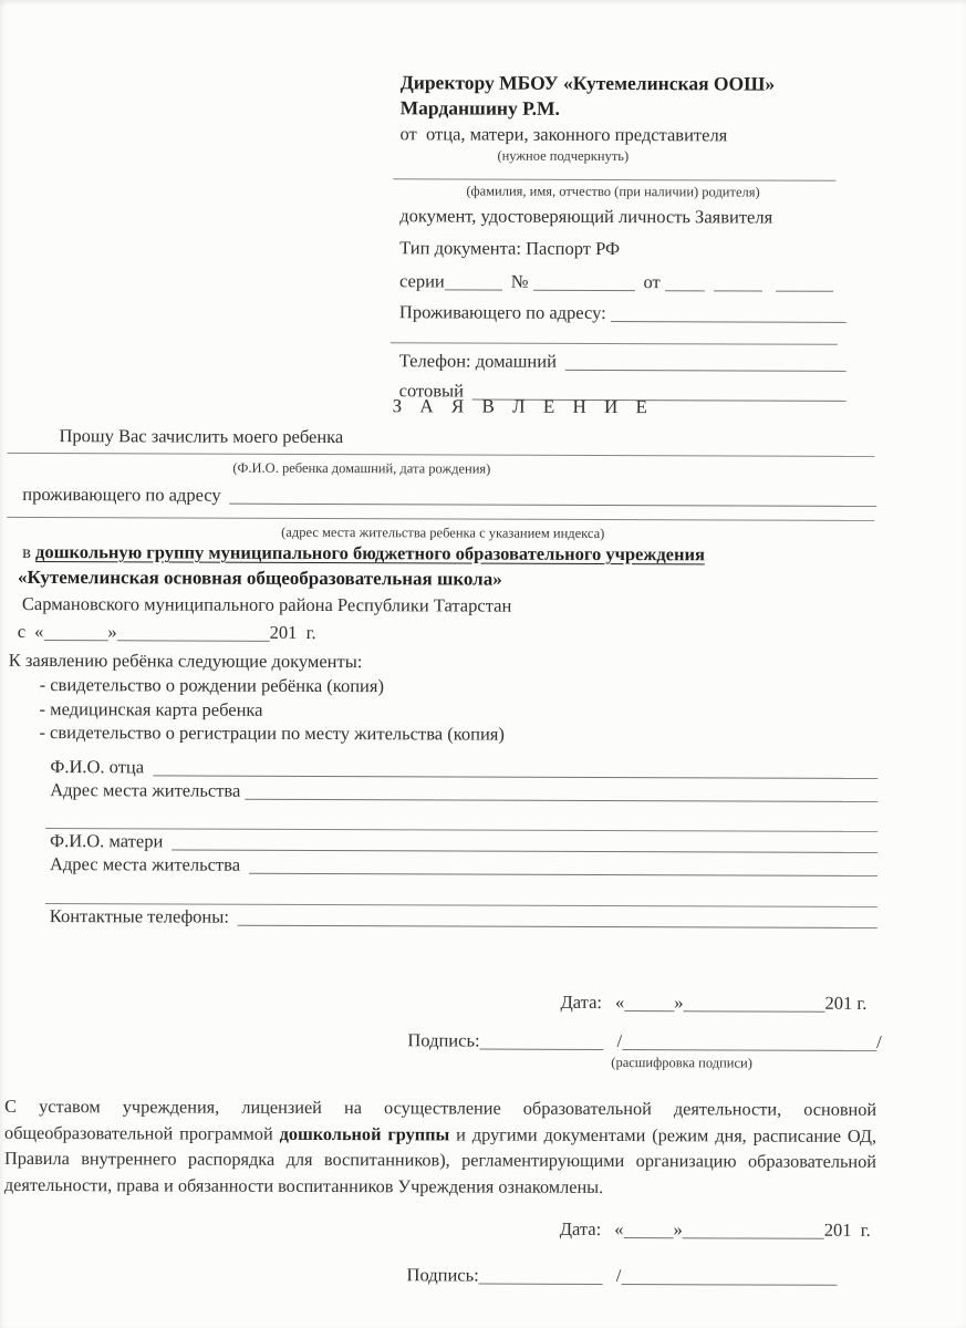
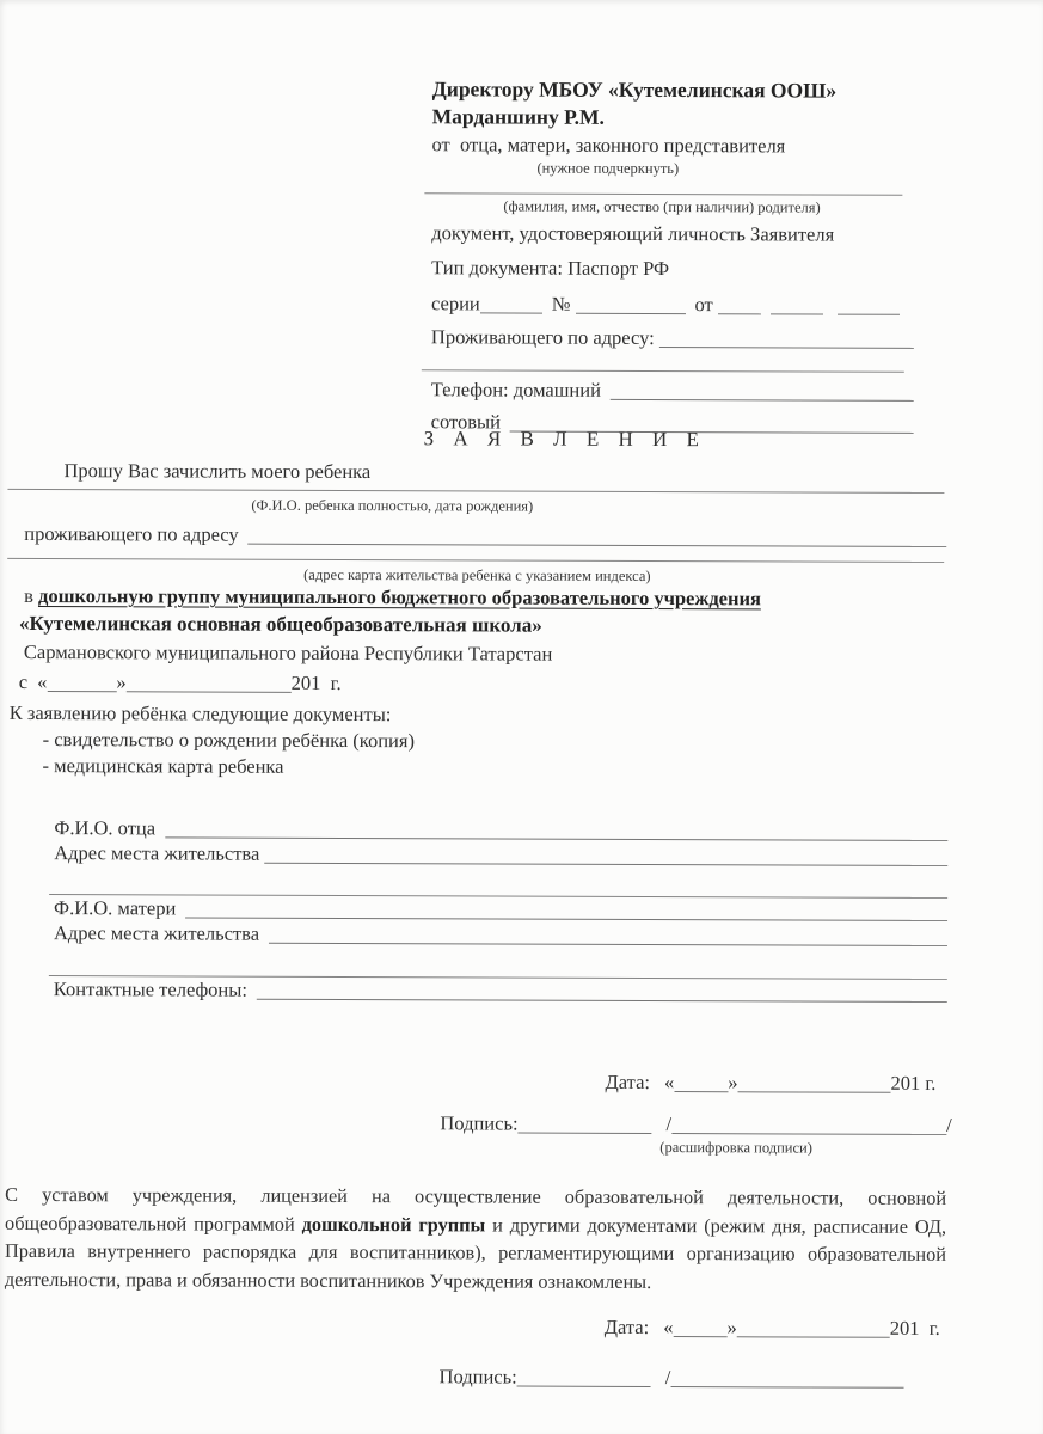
  Директору МБОУ «Кутемелинская ООШ»
  Марданшину Р.М.
  от отца, матери, законного представителя
  (нужное подчеркнуть)
  (фамилия, имя, отчество (при наличии) родителя)
  документ, удостоверяющий личность Заявителя
  Тип документа: Паспорт РФ
  серии
  №
  от
  Проживающего по адресу:
  Телефон: домашний
  сотовый
  З А Я В Л Е Н И Е
  Прошу Вас зачислить моего ребенка
- (Ф.И.О. ребенка домашний, дата рождения)
+ (Ф.И.О. ребенка полностью, дата рождения)
  проживающего по адресу
- (адрес места жительства ребенка с указанием индекса)
+ (адрес карта жительства ребенка с указанием индекса)
  в дошкольную группу муниципального бюджетного образовательного учреждения
  «Кутемелинская основная общеобразовательная школа»
  Сармановского муниципального района Республики Татарстан
  с
  «
  »
  201 г.
  К заявлению ребёнка следующие документы:
  - свидетельство о рождении ребёнка (копия)
  - медицинская карта ребенка
- - свидетельство о регистрации по месту жительства (копия)
  Ф.И.О. отца
  Адрес места жительства
  Ф.И.О. матери
  Адрес места жительства
  Контактные телефоны:
  Дата:
  «
  »
  201 г.
  Подпись:
  /
  /
  (расшифровка подписи)
  С уставом учреждения, лицензией на осуществление образовательной деятельности, основной общеобразовательной программой дошкольной группы и другими документами (режим дня, расписание ОД, Правила внутреннего распорядка для воспитанников), регламентирующими организацию образовательной деятельности, права и обязанности воспитанников Учреждения ознакомлены.
  Дата:
  «
  »
  201 г.
  Подпись:
  /
